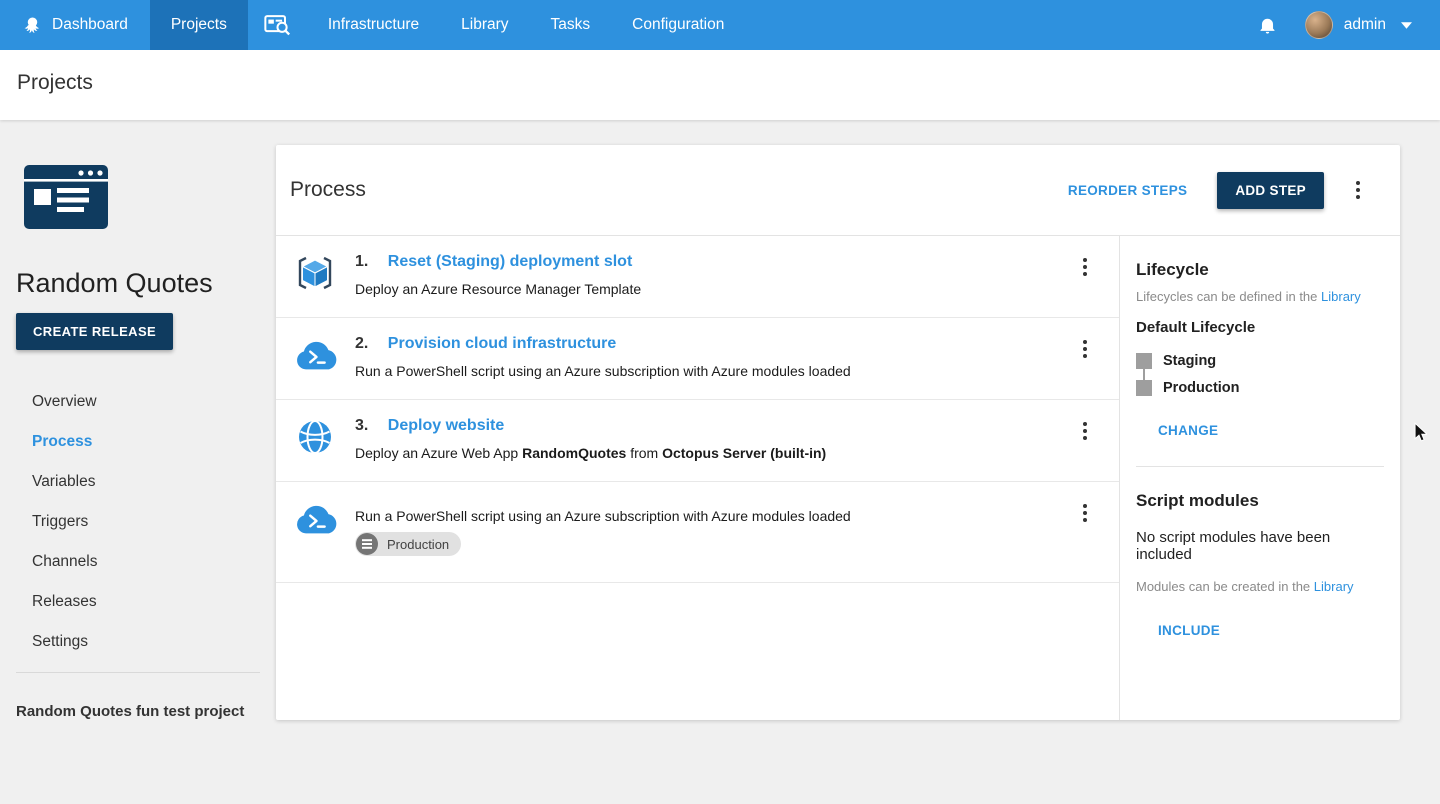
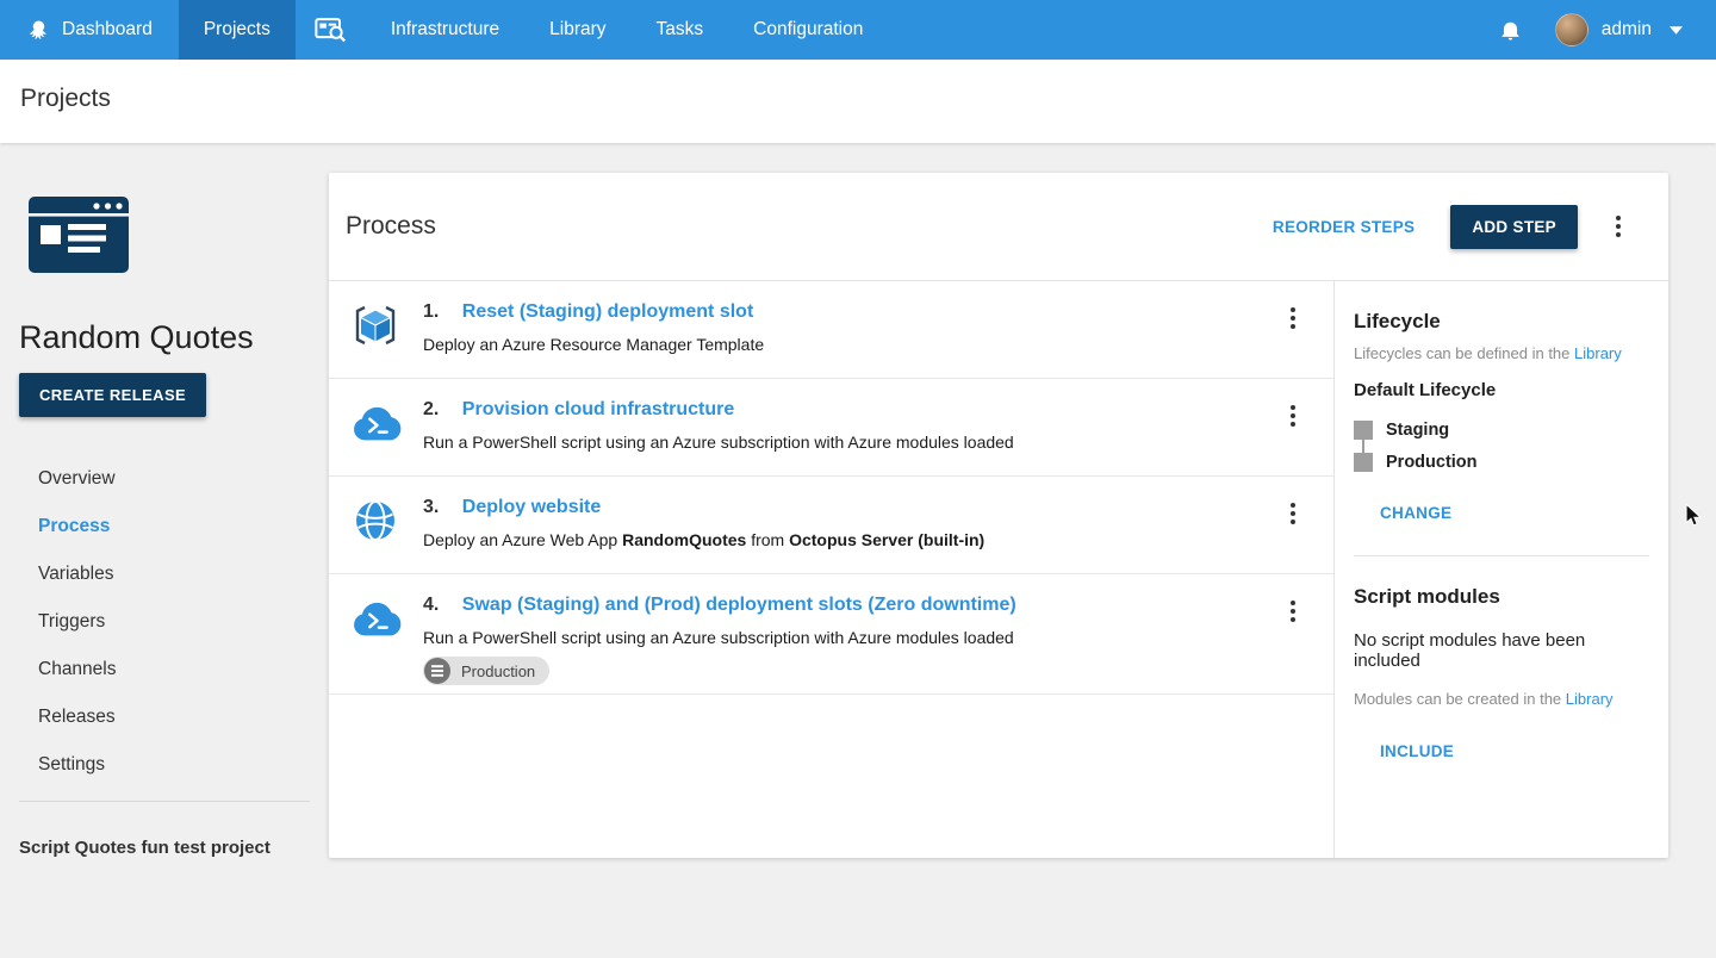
  Dashboard
  Projects
  Infrastructure
  Library
  Tasks
  Configuration
  admin
  Projects
  Random Quotes
  CREATE RELEASE
  Overview
  Process
  Variables
  Triggers
  Channels
  Releases
  Settings
- Random Quotes fun test project
+ Script Quotes fun test project
  Process
  REORDER STEPS
  ADD STEP
  1. Reset (Staging) deployment slot
  Deploy an Azure Resource Manager Template
  2. Provision cloud infrastructure
  Run a PowerShell script using an Azure subscription with Azure modules loaded
  3. Deploy website
  Deploy an Azure Web App RandomQuotes from Octopus Server (built-in)
+ 4. Swap (Staging) and (Prod) deployment slots (Zero downtime)
  Run a PowerShell script using an Azure subscription with Azure modules loaded
  Production
  Lifecycle
  Lifecycles can be defined in the Library
  Default Lifecycle
  Staging
  Production
  CHANGE
  Script modules
  No script modules have been included
  Modules can be created in the Library
  INCLUDE
